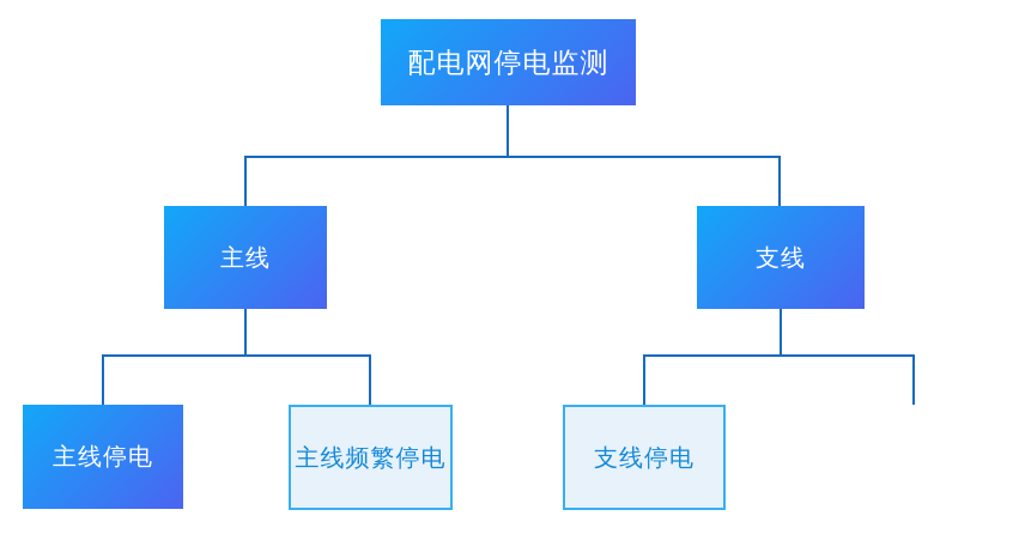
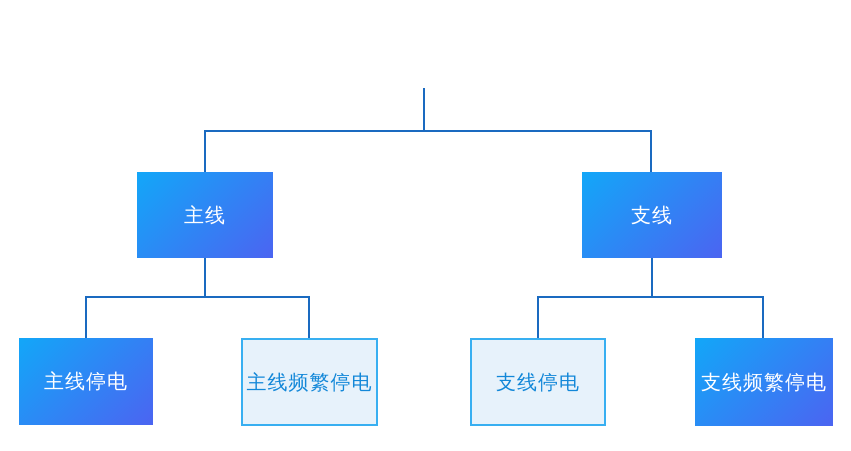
- 配电网停电监测
  主线
  支线
  主线停电
  主线频繁停电
  支线停电
+ 支线频繁停电
